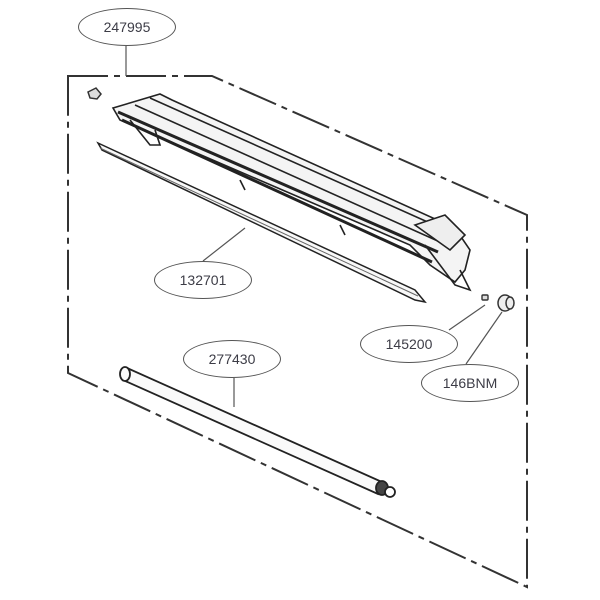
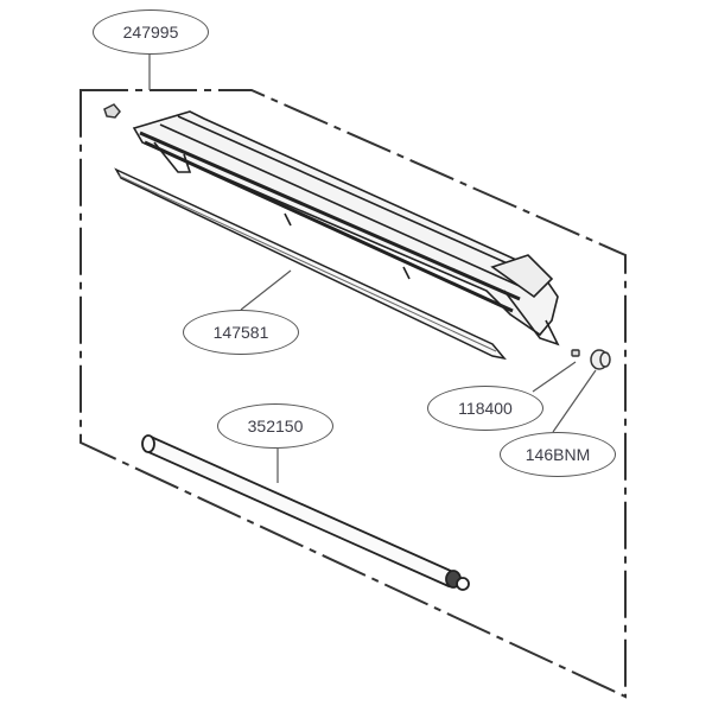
  247995
- 132701
+ 147581
- 145200
+ 118400
  146BNM
- 277430
+ 352150
